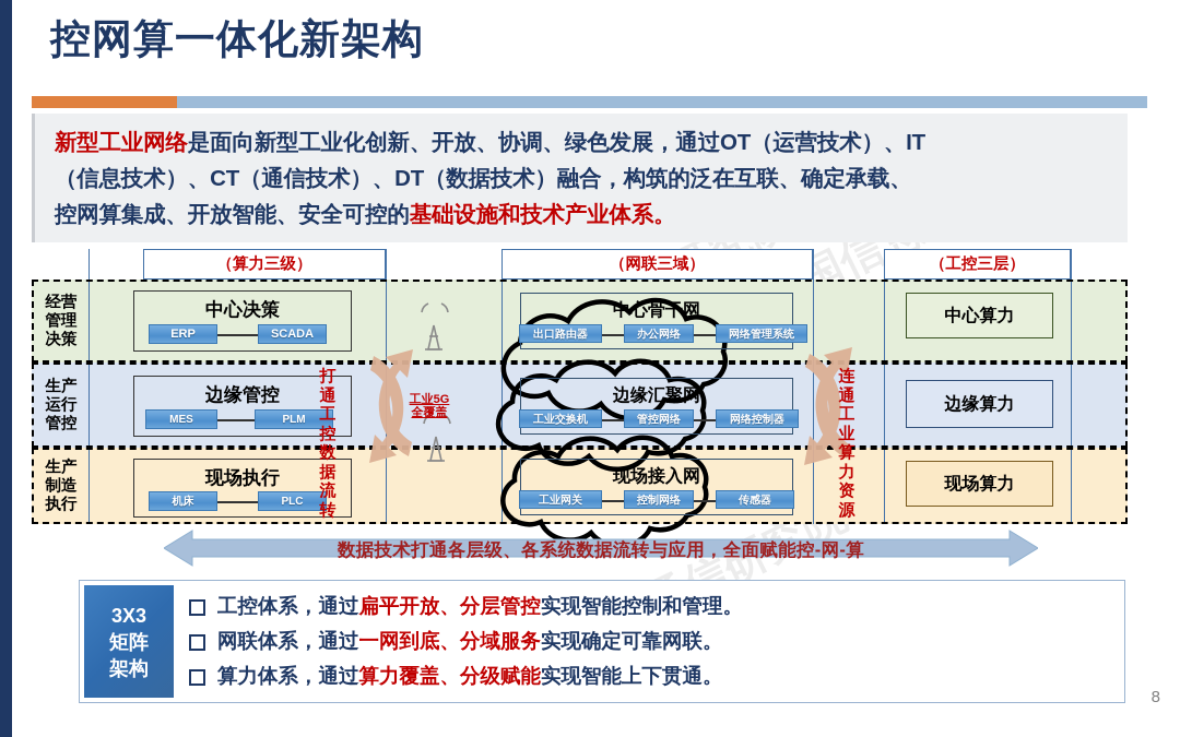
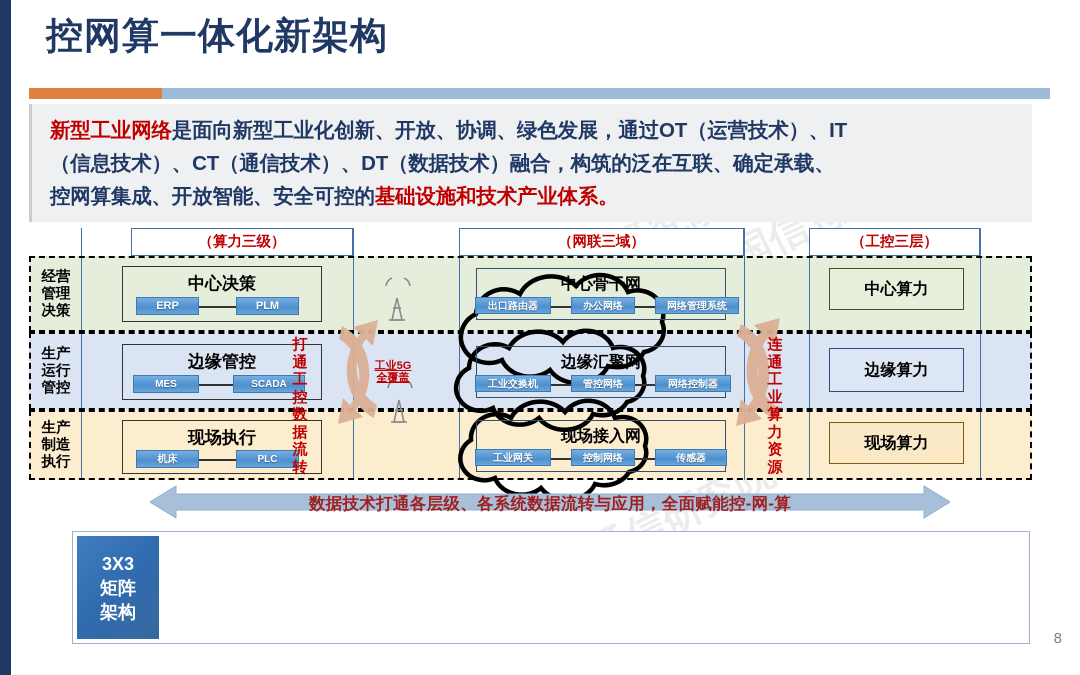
  控网算一体化新架构
  新型工业网络是面向新型工业化创新、开放、协调、绿色发展，通过OT（运营技术）、IT
  （信息技术）、CT（通信技术）、DT（数据技术）融合，构筑的泛在互联、确定承载、
  控网算集成、开放智能、安全可控的基础设施和技术产业体系。
  （算力三级）
  （网联三域）
  （工控三层）
  经营
  管理
  决策
  生产
  运行
  管控
  生产
  制造
  执行
  中心决策
  ERP
- SCADA
+ PLM
  边缘管控
  MES
- PLM
+ SCADA
  现场执行
  机床
  PLC
  打通工控数据流转
  连通工业算力资源
  工业5G
  全覆盖
  中心骨干网
  出口路由器
  办公网络
  网络管理系统
  边缘汇聚网
  工业交换机
  管控网络
  网络控制器
  现场接入网
  工业网关
  控制网络
  传感器
  中心算力
  边缘算力
  现场算力
  数据技术打通各层级、各系统数据流转与应用，全面赋能控-网-算
  3X3
  矩阵
  架构
- 工控体系，通过扁平开放、分层管控实现智能控制和管理。
- 网联体系，通过一网到底、分域服务实现确定可靠网联。
- 算力体系，通过算力覆盖、分级赋能实现智能上下贯通。
  8
